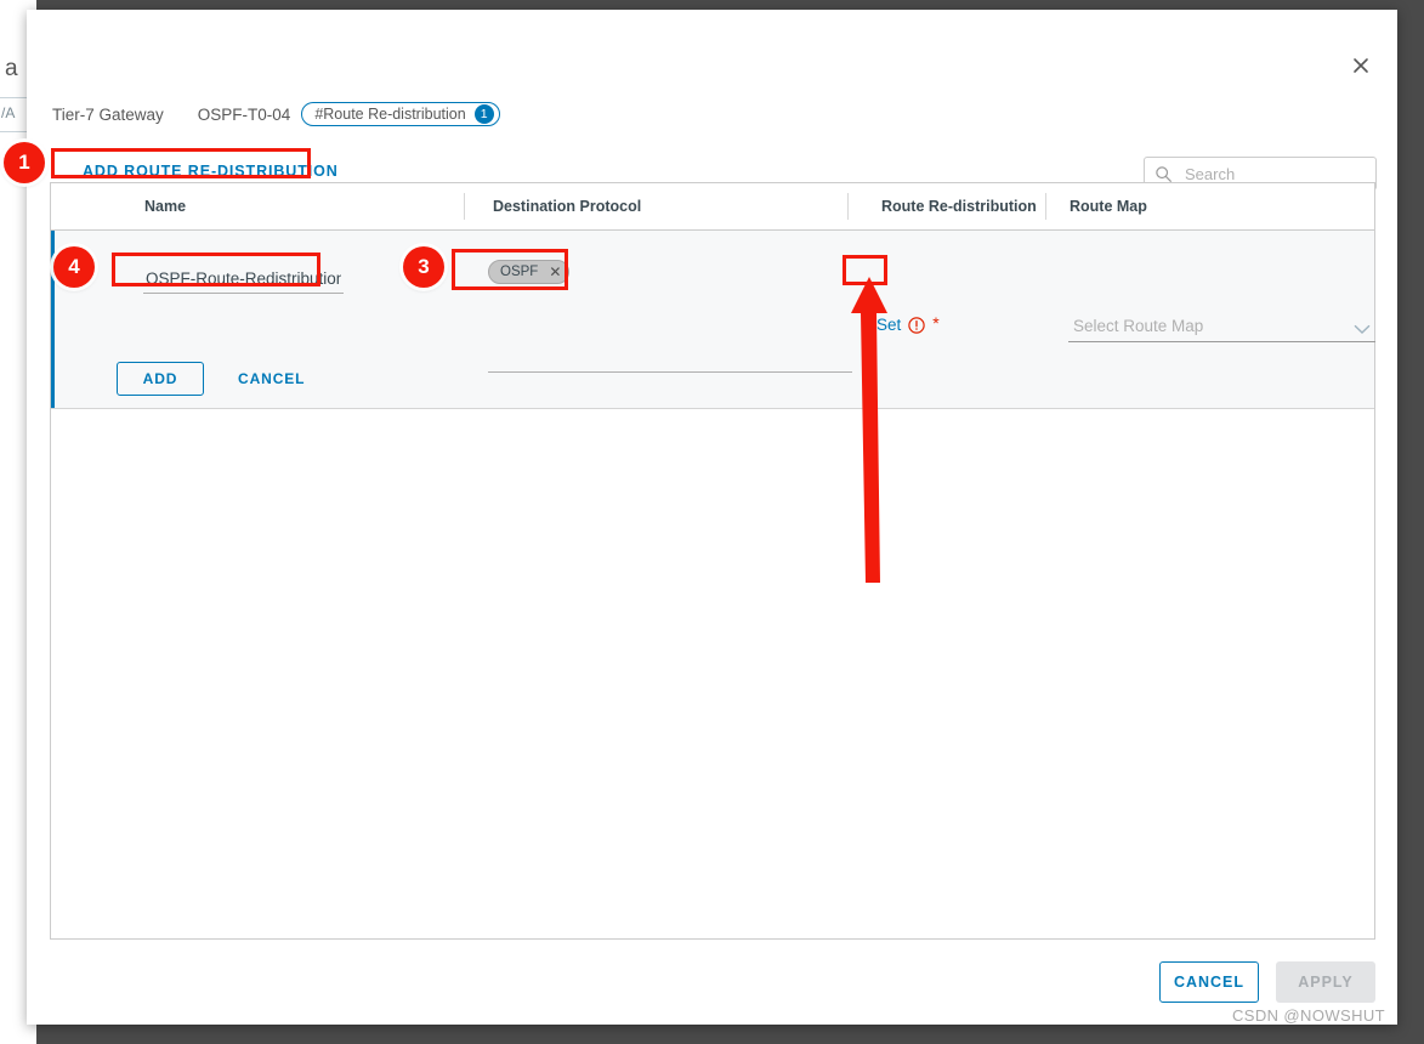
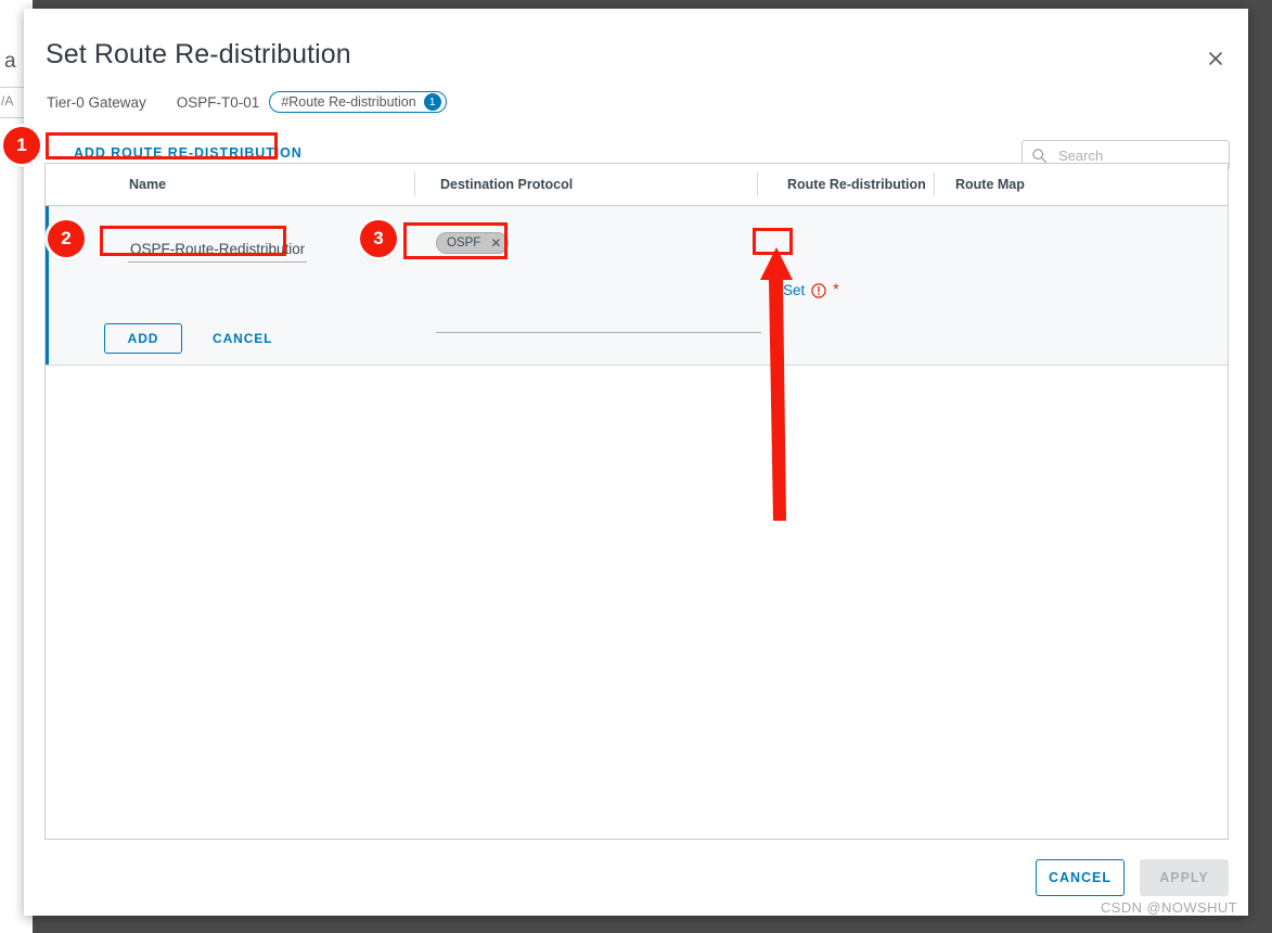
  a
  /A
+ Set Route Re-distribution
- Tier-7 Gateway
+ Tier-0 Gateway
- OSPF-T0-04
+ OSPF-T0-01
  #Route Re-distribution
  1
  ADD ROUTE RE-DISTRIBUTION
  Search
  Name
  Destination Protocol
  Route Re-distribution
  Route Map
  OSPF-Route-Redistribution
  OSPF
  ✕
  Set
  *
- Select Route Map
  ADD
  CANCEL
  CANCEL
  APPLY
  CSDN @NOWSHUT
  1
- 4
+ 2
  3
